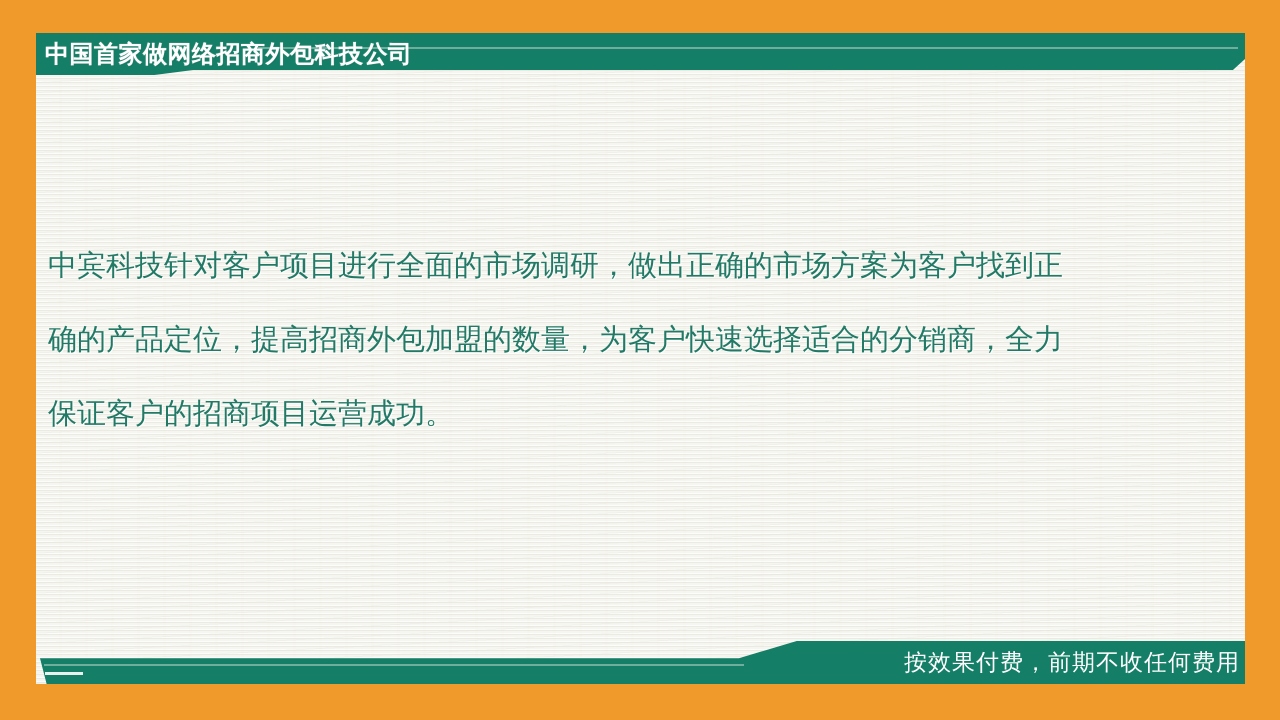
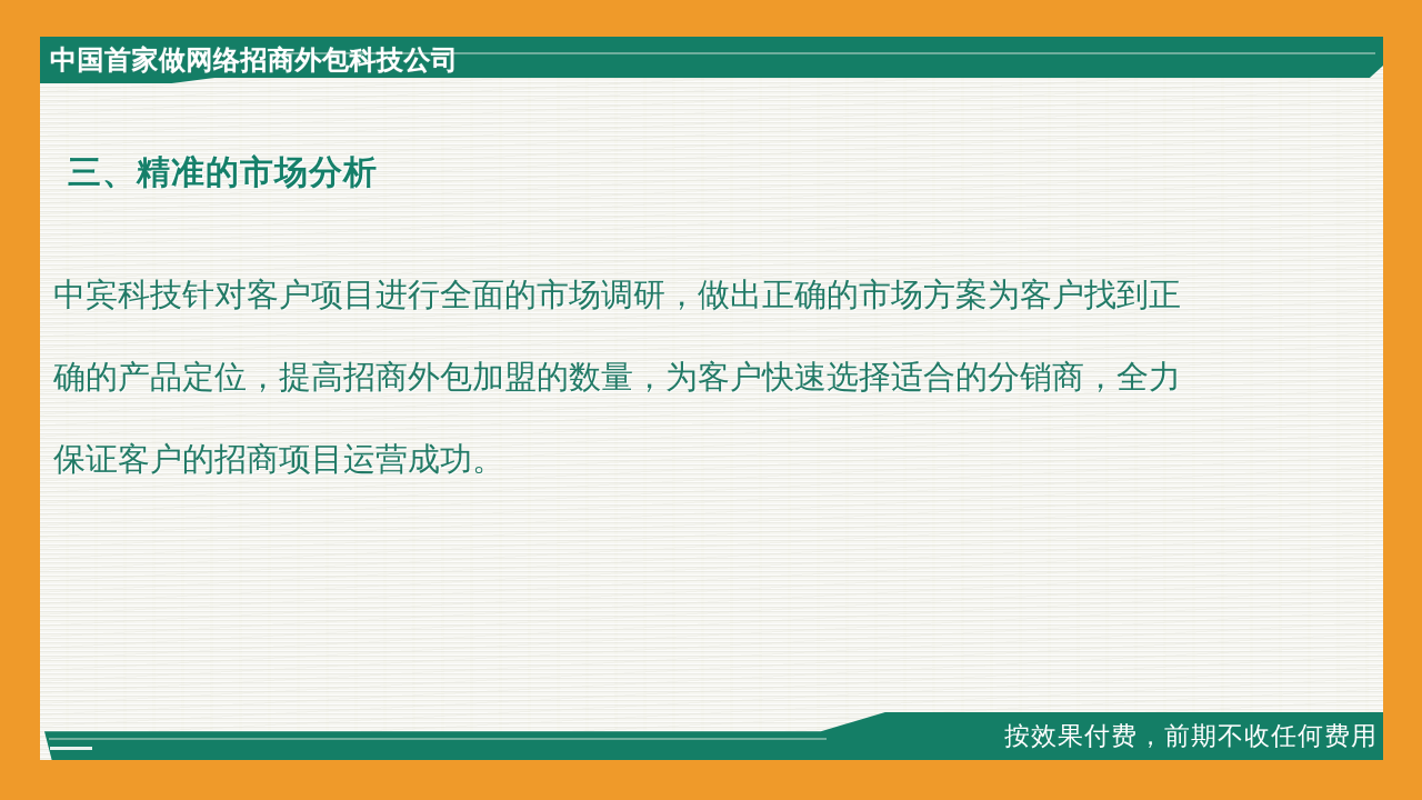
  中国首家做网络招商外包科技公司
+ 三、精准的市场分析
  中宾科技针对客户项目进行全面的市场调研，做出正确的市场方案为客户找到正
  确的产品定位，提高招商外包加盟的数量，为客户快速选择适合的分销商，全力
  保证客户的招商项目运营成功。
  按效果付费，前期不收任何费用
